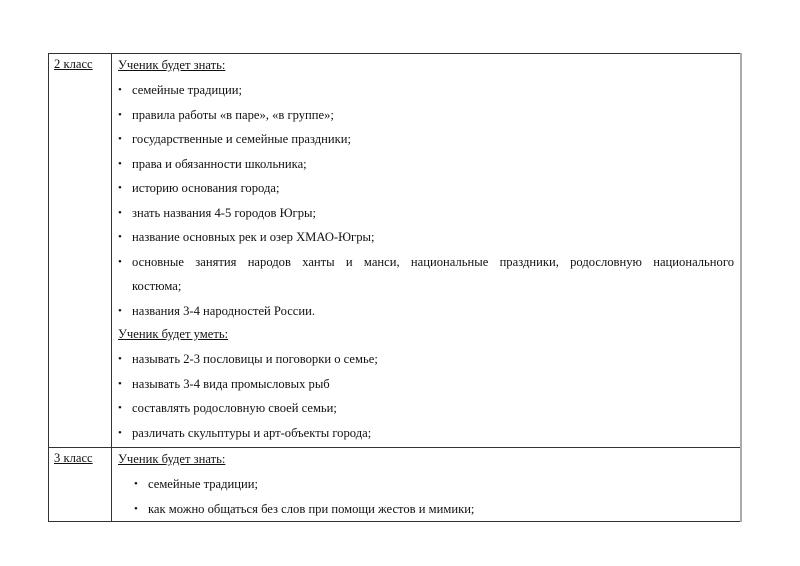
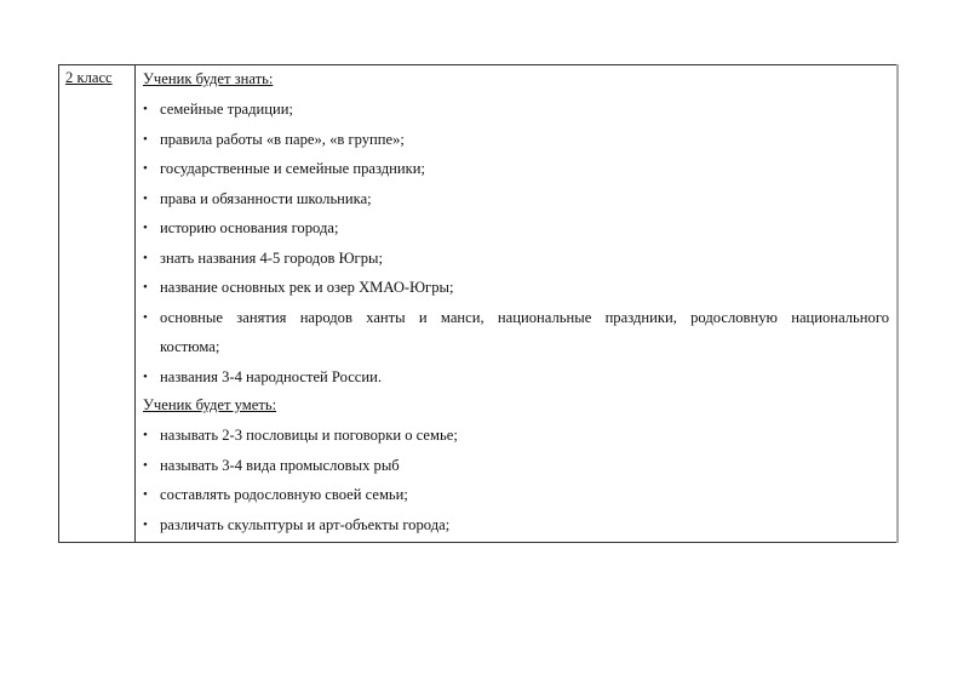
  2 класс	Ученик будет знать: • семейные традиции; • правила работы «в паре», «в группе»; • государственные и семейные праздники; • права и обязанности школьника; • историю основания города; • знать названия 4-5 городов Югры; • название основных рек и озер ХМАО-Югры; • основные занятия народов ханты и манси, национальные праздники, родословную национальногокостюма; • названия 3-4 народностей России. Ученик будет уметь: • называть 2-3 пословицы и поговорки о семье; • называть 3-4 вида промысловых рыб • составлять родословную своей семьи; • различать скульптуры и арт-объекты города;
- 3 класс	Ученик будет знать: • семейные традиции; • как можно общаться без слов при помощи жестов и мимики;
